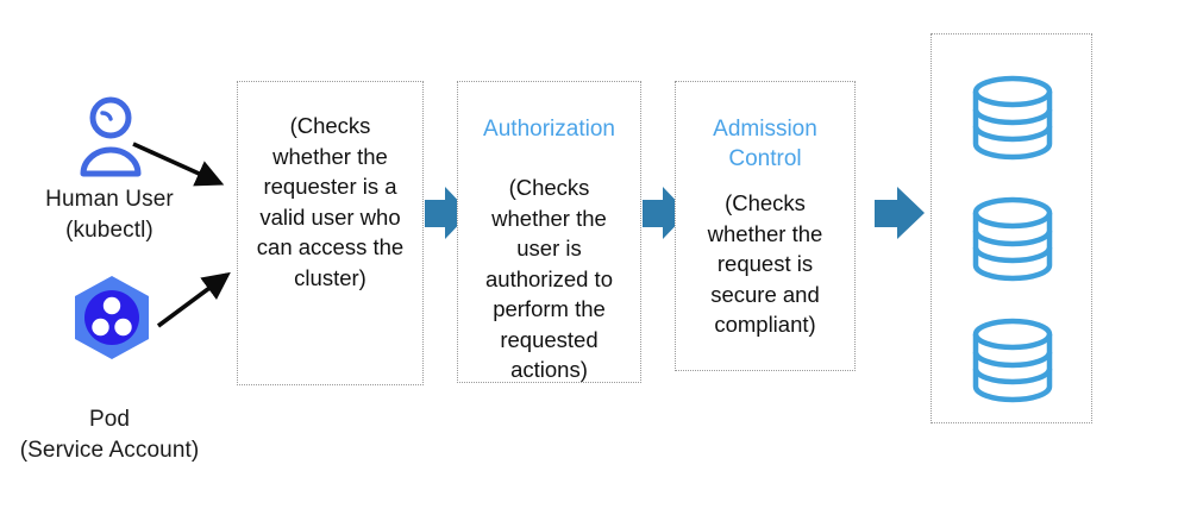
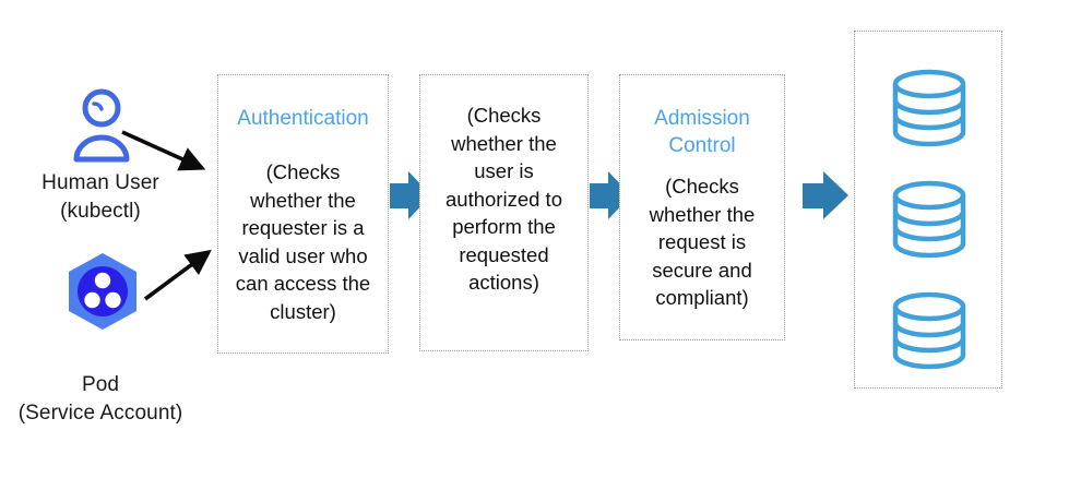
  Human User
  (kubectl)
  Pod
  (Service Account)
+ Authentication
  (Checks
  whether the
  requester is a
  valid user who
  can access the
  cluster)
- Authorization
  (Checks
  whether the
  user is
  authorized to
  perform the
  requested
  actions)
  Admission
  Control
  (Checks
  whether the
  request is
  secure and
  compliant)
